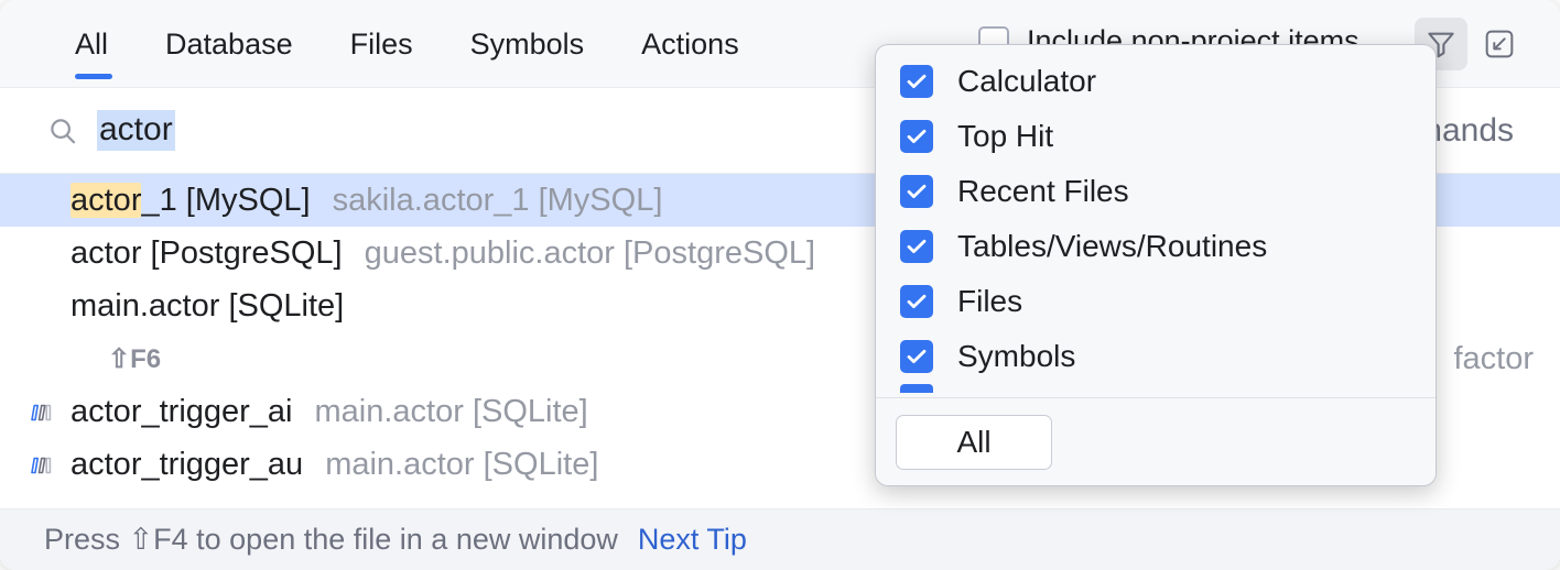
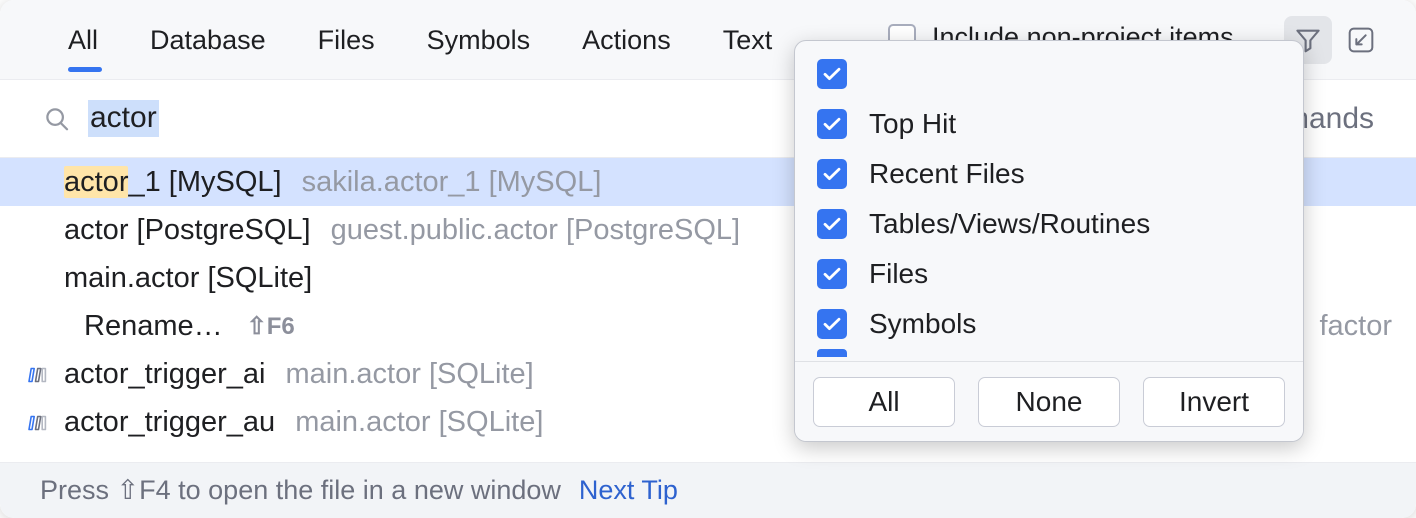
  All
  Database
  Files
  Symbols
  Actions
+ Text
  Include non-project items
  actor
  ands
  actor_1 [MySQL]
  sakila.actor_1 [MySQL]
  actor [PostgreSQL]
  guest.public.actor [PostgreSQL]
  main.actor [SQLite]
+ Rename…
  ⇧F6
  factor
  actor_trigger_ai
  main.actor [SQLite]
  actor_trigger_au
  main.actor [SQLite]
  Press ⇧F4 to open the file in a new window
  Next Tip
- Calculator
  Top Hit
  Recent Files
  Tables/Views/Routines
  Files
  Symbols
  All
+ None
+ Invert
